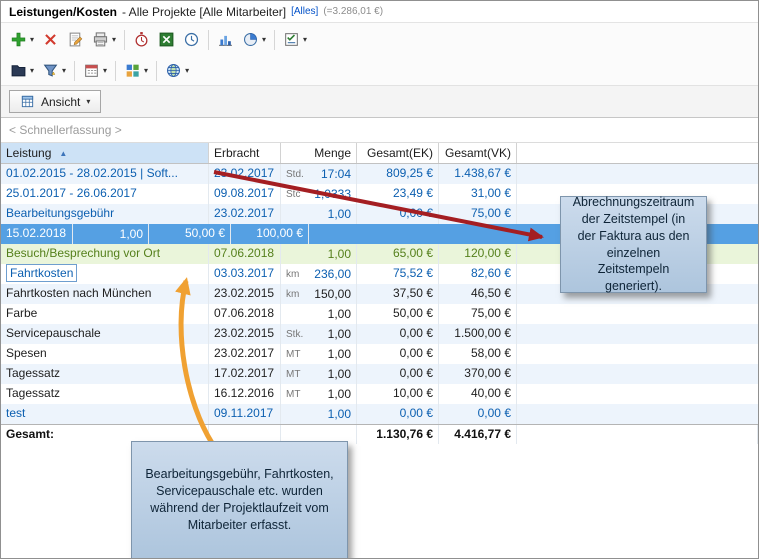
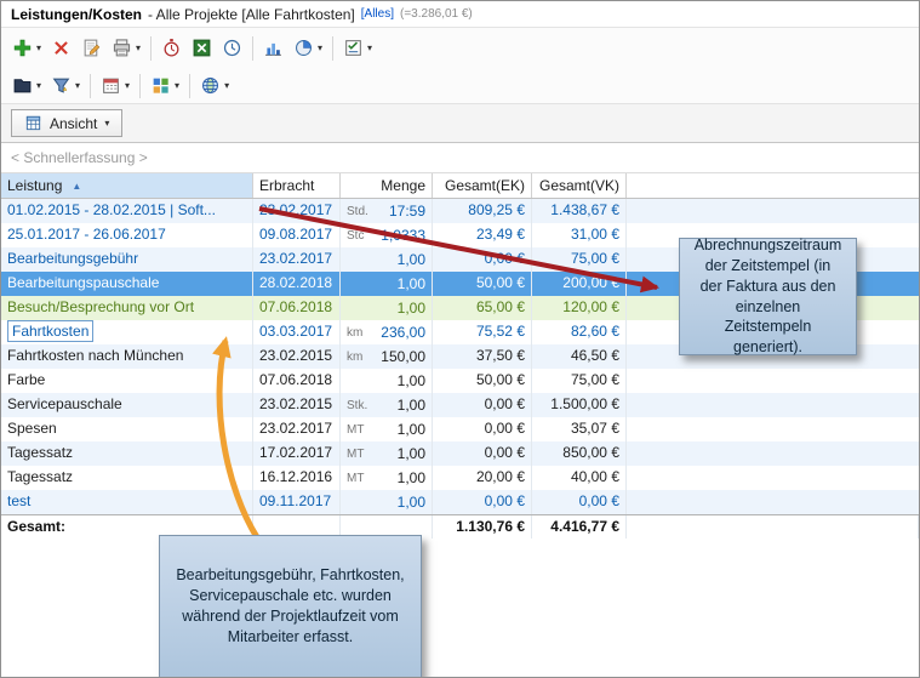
  Leistungen/Kosten
- - Alle Projekte [Alle Mitarbeiter]
+ - Alle Projekte [Alle Fahrtkosten]
  [Alles]
  (=3.286,01 €)
  ▾
  ▾
  ▾
  ▾
  ▾
  ▾
  ▾
  ▾
  ▾
  Ansicht
  ▾
  < Schnellerfassung >
  Leistung
  ▲
  Erbracht
  Menge
  Gesamt(EK)
  Gesamt(VK)
  01.02.2015 - 28.02.2015 | Soft...
  02.2017
  Std.
- 17:04
+ 17:59
  809,25 €
  1.438,67 €
  25.01.2017 - 26.06.2017
  09.08.2017
  Stc
  23,49 €
  31,00 €
  Bearbeitungsgebühr
  23.02.2017
  1,00
  75,00 €
+ Bearbeitungspauschale
- 15.02.2018
+ 28.02.2018
  1,00
  50,00 €
- 100,00 €
+ 200,00 €
  Besuch/Besprechung vor Ort
  07.06.2018
  1,00
  65,00 €
  120,00 €
  Fahrtkosten
  03.03.2017
  km
  236,00
  75,52 €
  82,60 €
  Fahrtkosten nach München
  23.02.2015
  km
  150,00
  37,50 €
  46,50 €
  Farbe
  07.06.2018
  1,00
  50,00 €
  75,00 €
  Servicepauschale
  23.02.2015
  Stk.
  1,00
  0,00 €
  1.500,00 €
  Spesen
  23.02.2017
  MT
  1,00
  0,00 €
- 58,00 €
+ 35,07 €
  Tagessatz
  17.02.2017
  MT
  1,00
  0,00 €
- 370,00 €
+ 850,00 €
  Tagessatz
  16.12.2016
  MT
  1,00
- 10,00 €
+ 20,00 €
  40,00 €
  test
  09.11.2017
  1,00
  0,00 €
  0,00 €
  Gesamt:
  1.130,76 €
  4.416,77 €
  Abrechnungszeitraum der Zeitstempel (in der Faktura aus den einzelnen Zeitstempeln generiert).
  Bearbeitungsgebühr, Fahrtkosten, Servicepauschale etc. wurden während der Projektlaufzeit vom Mitarbeiter erfasst.
